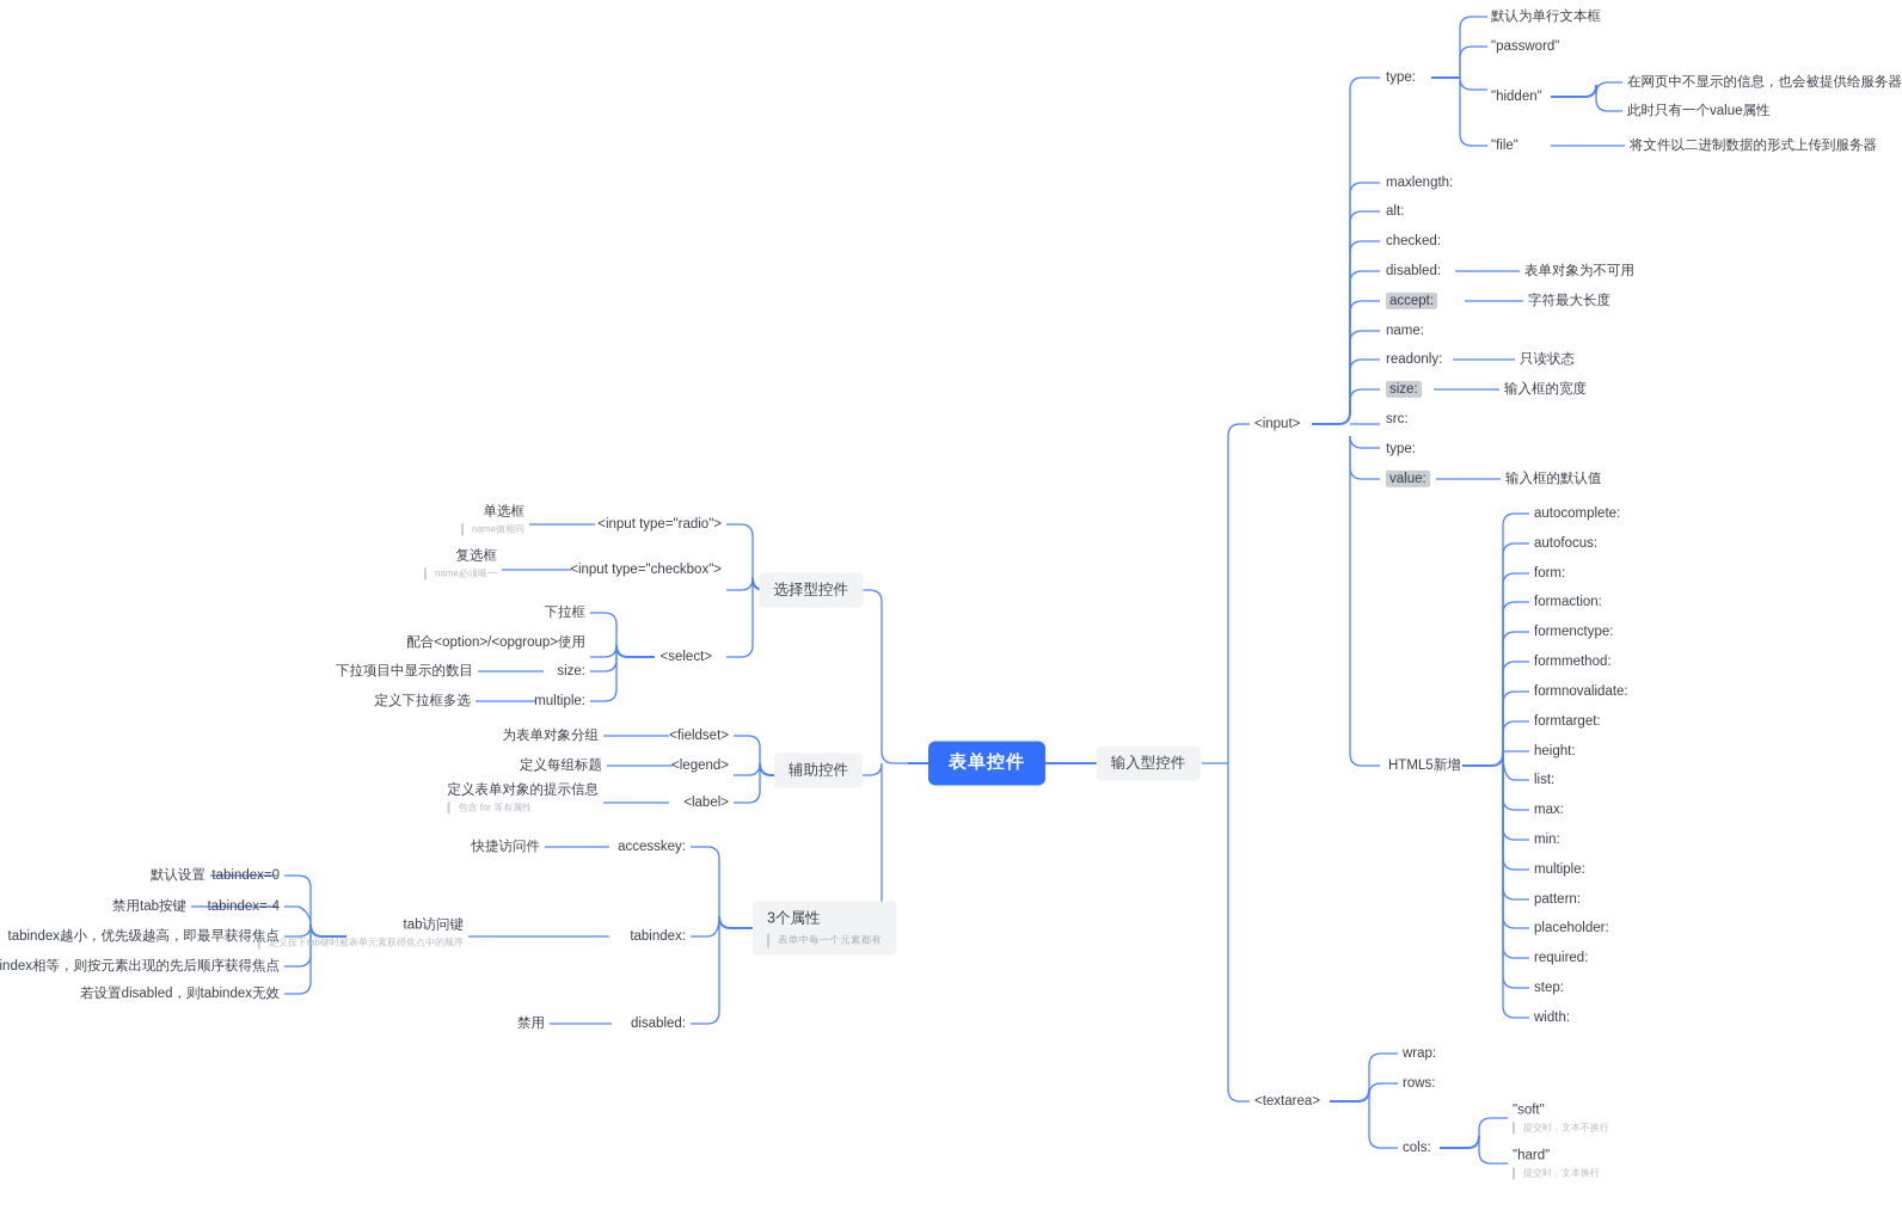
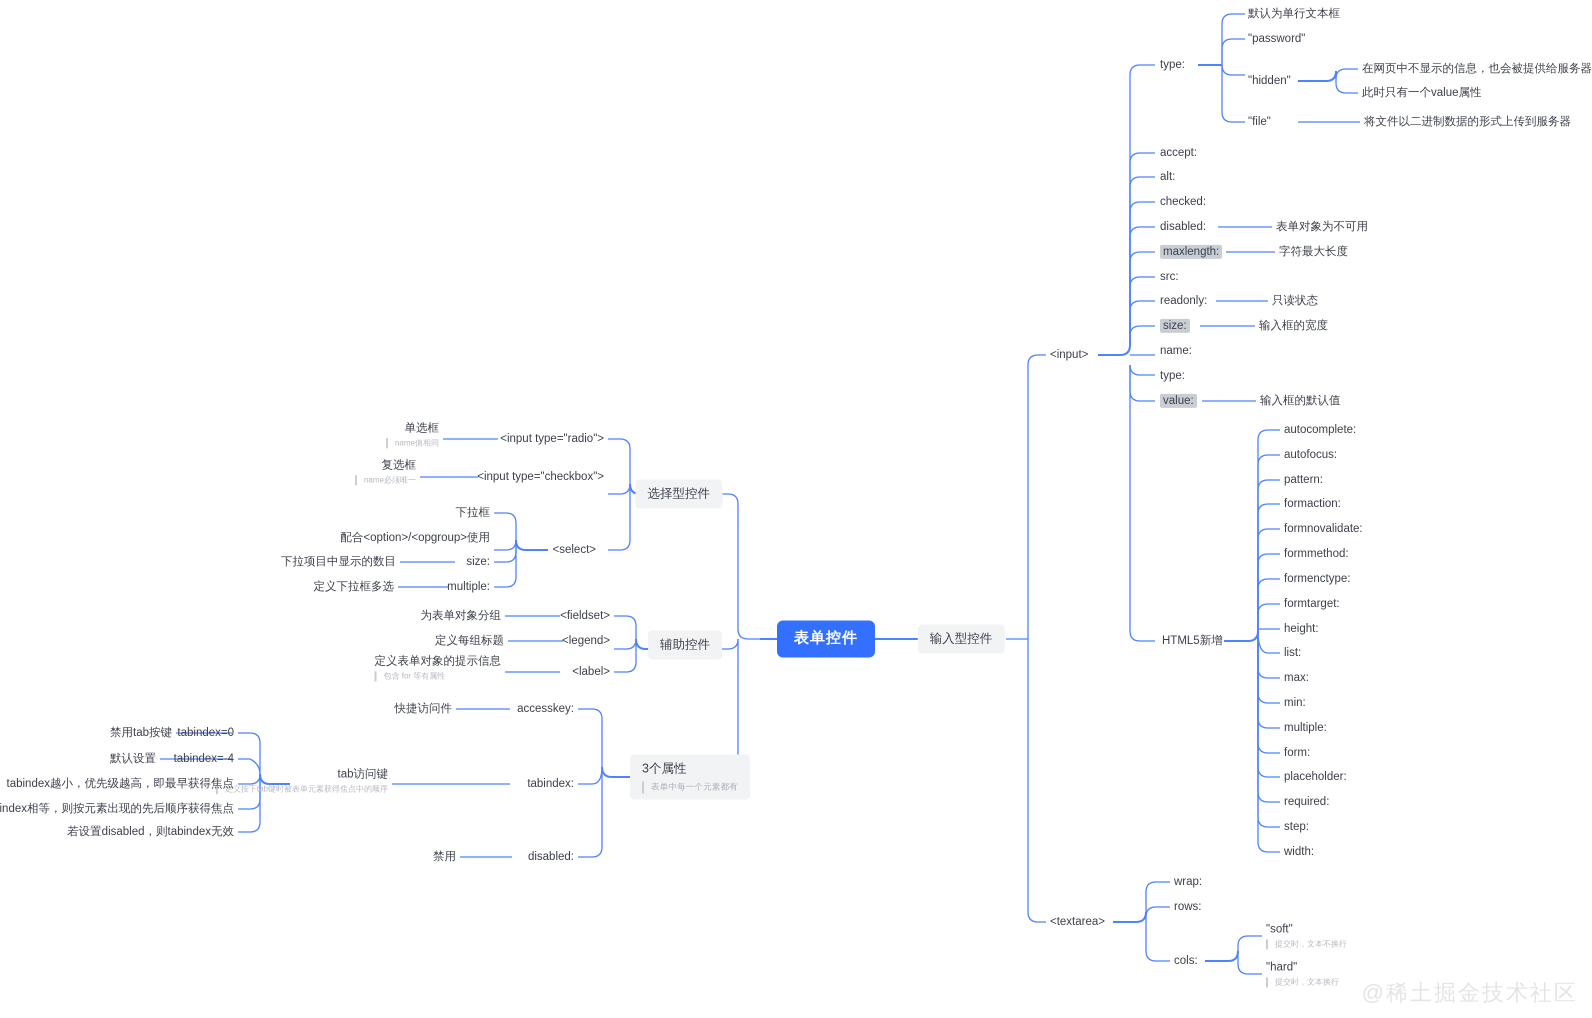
  表单控件
  输入型控件
  选择型控件
  辅助控件
  3个属性
  表单中每一个元素都有
  <input>
  <textarea>
  type:
  默认为单行文本框
  "password"
  "hidden"
  在网页中不显示的信息，也会被提供给服务器
  此时只有一个value属性
  "file"
  将文件以二进制数据的形式上传到服务器
- maxlength:
+ accept:
  alt:
  checked:
  disabled:
  表单对象为不可用
- accept:
+ maxlength:
  字符最大长度
- name:
+ src:
  readonly:
  只读状态
  size:
  输入框的宽度
- src:
+ name:
  type:
  value:
  输入框的默认值
  HTML5新增
  autocomplete:
  autofocus:
- form:
+ pattern:
  formaction:
- formenctype:
+ formnovalidate:
  formmethod:
- formnovalidate:
+ formenctype:
  formtarget:
  height:
  list:
  max:
  min:
  multiple:
- pattern:
+ form:
  placeholder:
  required:
  step:
  width:
  wrap:
  rows:
  cols:
  "soft"
  提交时，文本不换行
  "hard"
  提交时，文本换行
  <input type="radio">
  单选框
  name值相同
  <input type="checkbox">
  复选框
  name必须唯一
  <select>
  下拉框
  配合<option>/<opgroup>使用
  size:
  下拉项目中显示的数目
  multiple:
  定义下拉框多选
  <fieldset>
  为表单对象分组
  <legend>
  定义每组标题
  <label>
  定义表单对象的提示信息
  包含 for 等有属性
  accesskey:
  快捷访问件
  tabindex:
  disabled:
  禁用
  tab访问键
  定义按下tab键时被表单元素获得焦点中的顺序
  tabindex=0
- 默认设置
+ 禁用tab按键
  tabindex=-4
- 禁用tab按键
+ 默认设置
  tabindex越小，优先级越高，即最早获得焦点
  index相等，则按元素出现的先后顺序获得焦点
  若设置disabled，则tabindex无效
+ @稀土掘金技术社区
